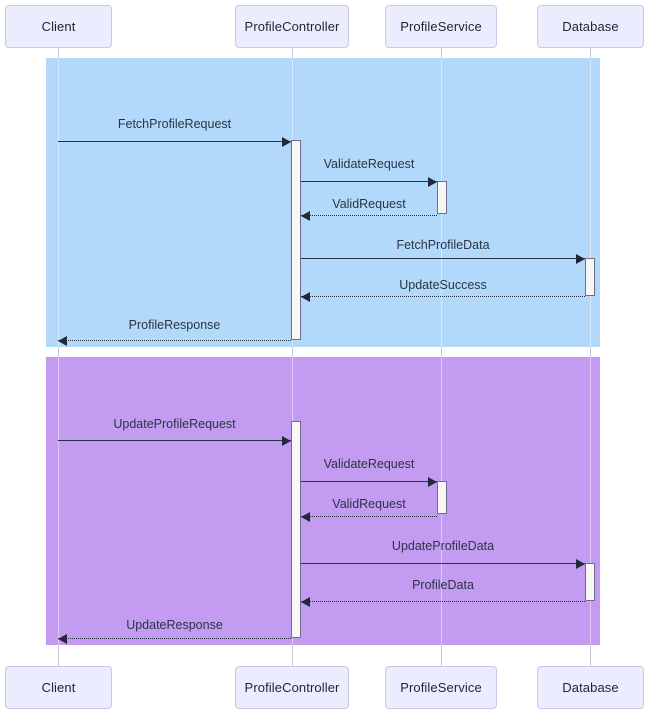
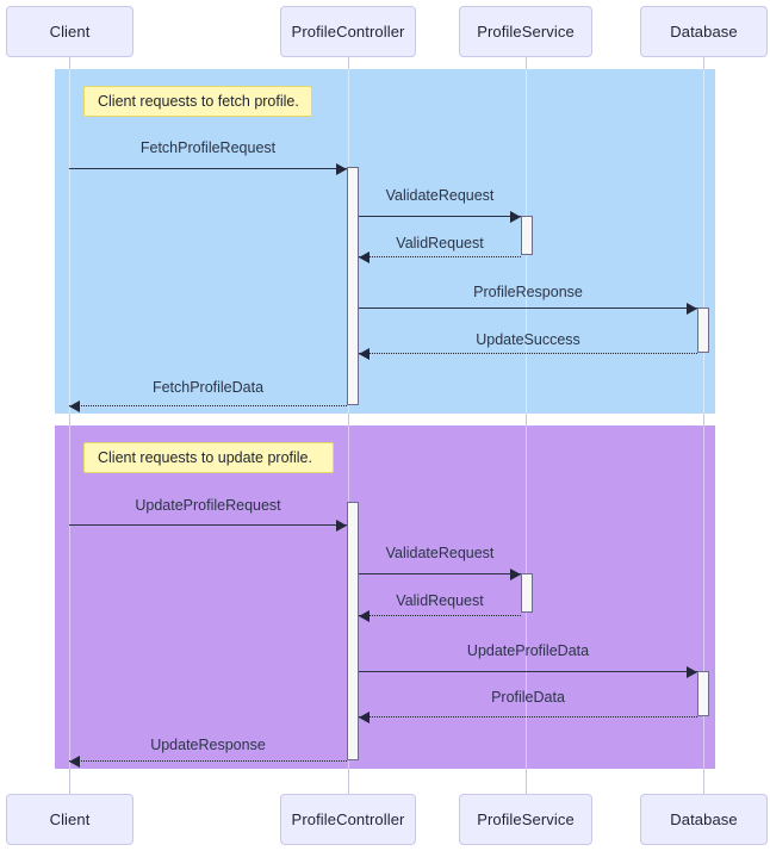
  Client
  ProfileController
  ProfileService
  Database
  Client
  ProfileController
  ProfileService
  Database
  FetchProfileRequest
  ValidateRequest
  ValidRequest
- FetchProfileData
+ ProfileResponse
  UpdateSuccess
- ProfileResponse
+ FetchProfileData
  UpdateProfileRequest
  ValidateRequest
  ValidRequest
  UpdateProfileData
  ProfileData
  UpdateResponse
+ Client requests to fetch profile.
+ Client requests to update profile.
